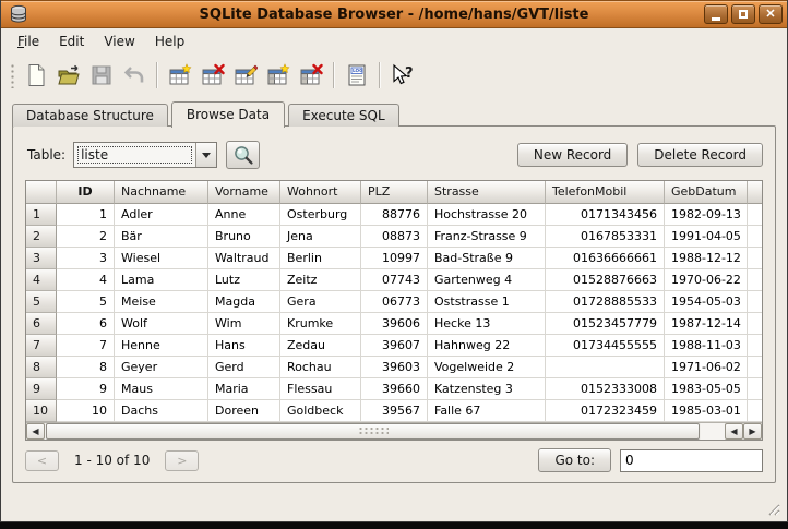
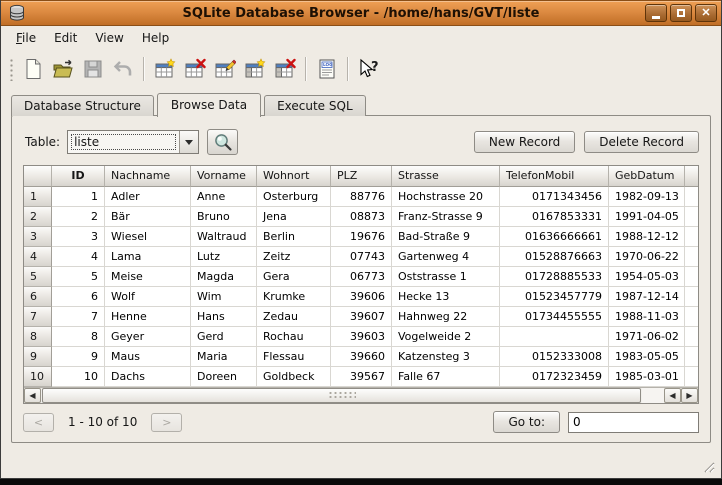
  SQLite Database Browser - /home/hans/GVT/liste
  ✕
  File
  Edit
  View
  Help
  ?
  Database Structure
  Browse Data
  Execute SQL
  Table:
  liste
  New Record
  Delete Record
  ID
  Nachname
  Vorname
  Wohnort
  PLZ
  Strasse
  TelefonMobil
  GebDatum
  1
  1
  Adler
  Anne
  Osterburg
  88776
  Hochstrasse 20
  0171343456
  1982-09-13
  2
  2
  Bär
  Bruno
  Jena
  08873
  Franz-Strasse 9
  0167853331
  1991-04-05
  3
  3
  Wiesel
  Waltraud
  Berlin
- 10997
+ 19676
  Bad-Straße 9
  01636666661
  1988-12-12
  4
  4
  Lama
  Lutz
  Zeitz
  07743
  Gartenweg 4
  01528876663
  1970-06-22
  5
  5
  Meise
  Magda
  Gera
  06773
  Oststrasse 1
  01728885533
  1954-05-03
  6
  6
  Wolf
  Wim
  Krumke
  39606
  Hecke 13
  01523457779
  1987-12-14
  7
  7
  Henne
  Hans
  Zedau
  39607
  Hahnweg 22
  01734455555
  1988-11-03
  8
  8
  Geyer
  Gerd
  Rochau
  39603
  Vogelweide 2
  1971-06-02
  9
  9
  Maus
  Maria
  Flessau
  39660
  Katzensteg 3
  0152333008
  1983-05-05
  10
  10
  Dachs
  Doreen
  Goldbeck
  39567
  Falle 67
  0172323459
  1985-03-01
  ◀
  ◀
  ▶
  <
  1 - 10 of 10
  >
  Go to:
  0
